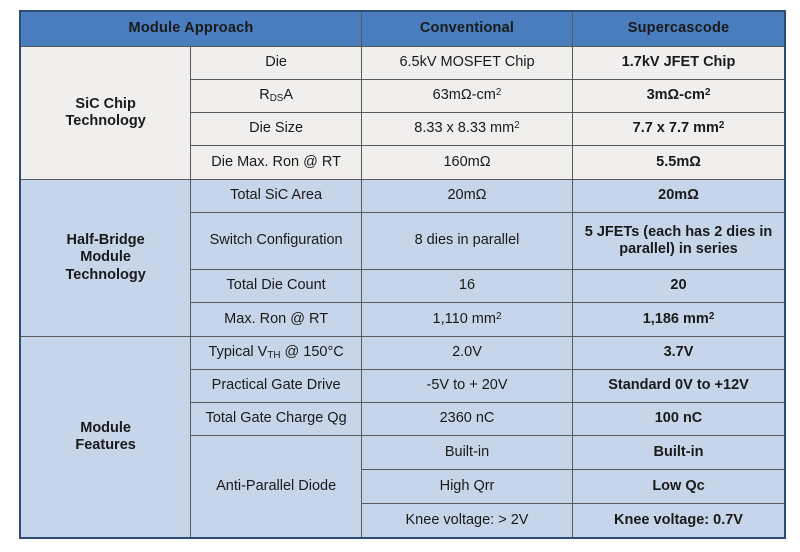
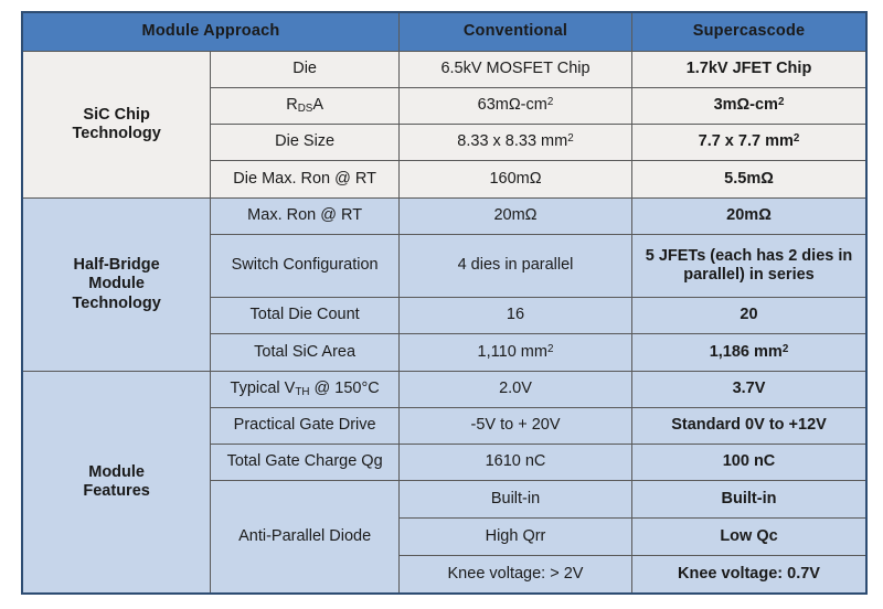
  Module Approach	Conventional	Supercascode
  SiC Chip Technology	Die	6.5kV MOSFET Chip	1.7kV JFET Chip
  RDSA	63mΩ-cm2	3mΩ-cm2
  Die Size	8.33 x 8.33 mm2	7.7 x 7.7 mm2
  Die Max. Ron @ RT	160mΩ	5.5mΩ
- Half-Bridge Module Technology	Total SiC Area	20mΩ	20mΩ
+ Half-Bridge Module Technology	Max. Ron @ RT	20mΩ	20mΩ
- Switch Configuration	8 dies in parallel	5 JFETs (each has 2 dies in parallel) in series
+ Switch Configuration	4 dies in parallel	5 JFETs (each has 2 dies in parallel) in series
  Total Die Count	16	20
- Max. Ron @ RT	1,110 mm2	1,186 mm2
+ Total SiC Area	1,110 mm2	1,186 mm2
  Module Features	Typical VTH @ 150°C	2.0V	3.7V
  Practical Gate Drive	-5V to + 20V	Standard 0V to +12V
- Total Gate Charge Qg	2360 nC	100 nC
+ Total Gate Charge Qg	1610 nC	100 nC
  Anti-Parallel Diode	Built-in	Built-in
  High Qrr	Low Qc
  Knee voltage: > 2V	Knee voltage: 0.7V
